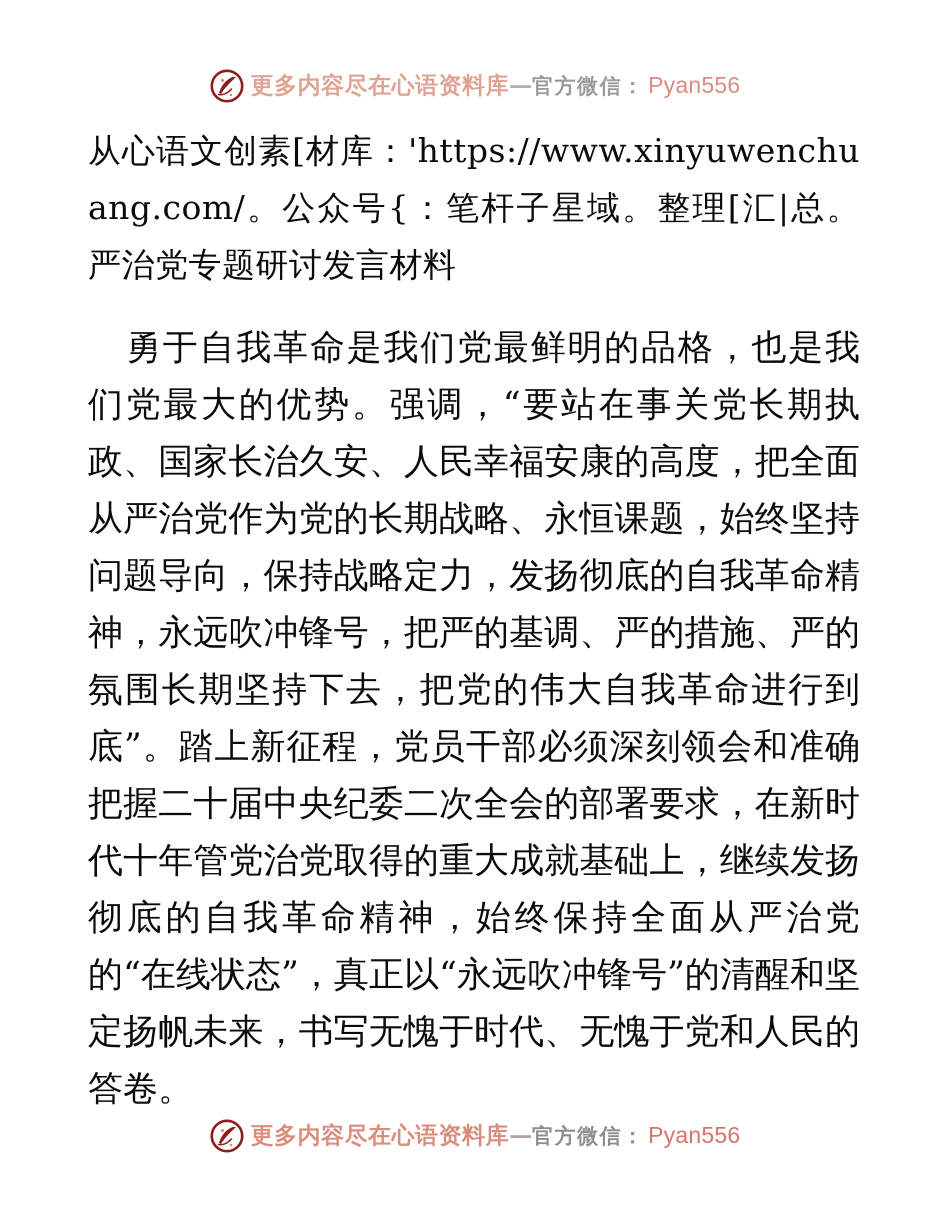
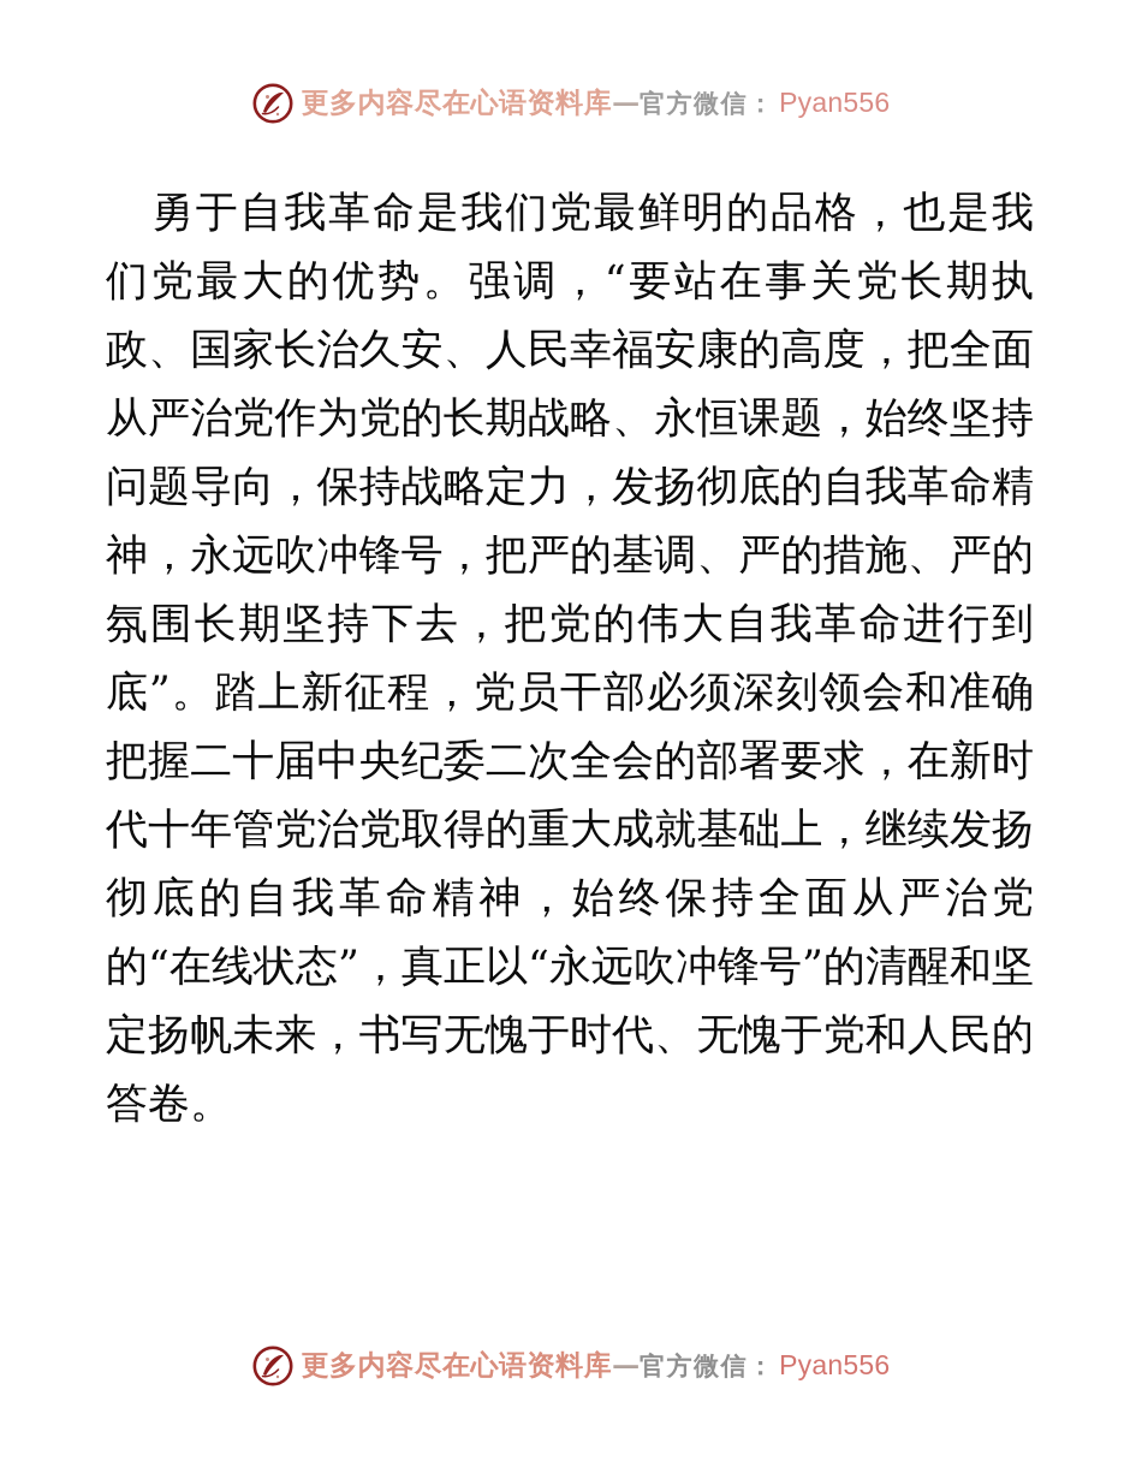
  更多内容尽在心语资料库
  —
  官方微信
  ：
  Pyan556
- 从心语文创素[材库：'https://www.xinyuwenchuang.com/。公众号{：笔杆子星域。整理[汇|总。严治党专题研讨发言材料
  勇于自我革命是我们党最鲜明的品格，也是我们党最大的优势。强调，“要站在事关党长期执政、国家长治久安、人民幸福安康的高度，把全面从严治党作为党的长期战略、永恒课题，始终坚持问题导向，保持战略定力，发扬彻底的自我革命精神，永远吹冲锋号，把严的基调、严的措施、严的氛围长期坚持下去，把党的伟大自我革命进行到底”。踏上新征程，党员干部必须深刻领会和准确把握二十届中央纪委二次全会的部署要求，在新时代十年管党治党取得的重大成就基础上，继续发扬彻底的自我革命精神，始终保持全面从严治党的“在线状态”，真正以“永远吹冲锋号”的清醒和坚定扬帆未来，书写无愧于时代、无愧于党和人民的答卷。
  更多内容尽在心语资料库
  —
  官方微信
  ：
  Pyan556
